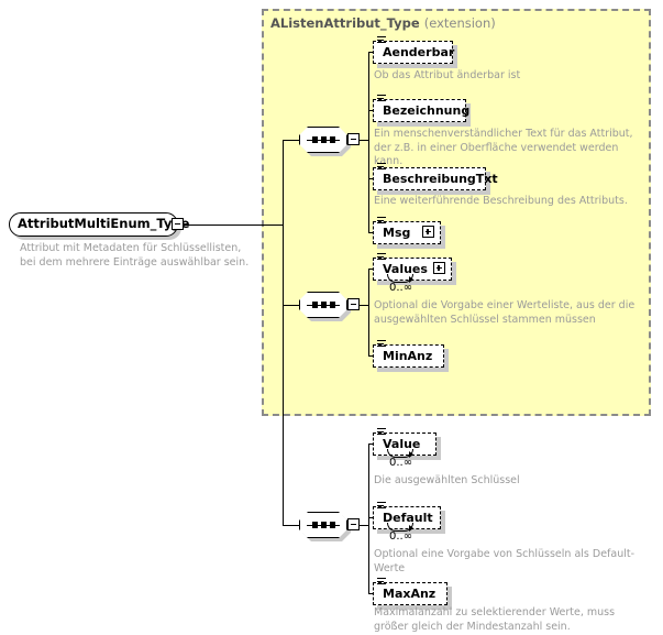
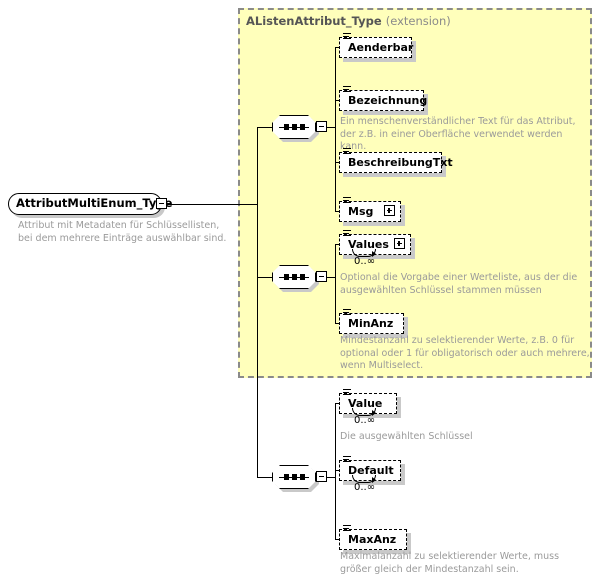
  AListenAttribut_Type (extension)
  AttributMultiEnum_Tye
- Attribut mit Metadaten für Schlüssellisten, bei dem mehrere Einträge auswählbar sein.
+ Attribut mit Metadaten für Schlüssellisten, bei dem mehrere Einträge auswählbar sind.
  Aenderbar
- Ob das Attribut änderbar ist
  Bezeichnung
  Ein menschenverständlicher Text für das Attribut, der z.B. in einer Oberfläche verwendet werden kann.
  BeschreibungTxt
- Eine weiterführende Beschreibung des Attributs.
  Msg
  Values
  0..∞
  Optional die Vorgabe einer Werteliste, aus der die ausgewählten Schlüssel stammen müssen
  MinAnz
+ Mindestanzahl zu selektierender Werte, z.B. 0 für optional oder 1 für obligatorisch oder auch mehrere, wenn Multiselect.
  Value
  0..∞
  Die ausgewählten Schlüssel
  Default
  0..∞
- Optional eine Vorgabe von Schlüsseln als Default-Werte
  MaxAnz
  Maximalanzahl zu selektierender Werte, muss größer gleich der Mindestanzahl sein.
